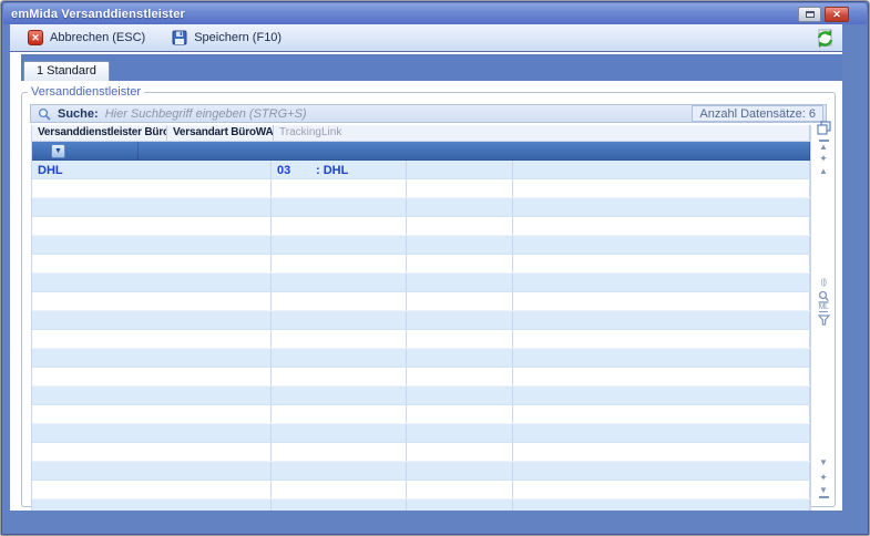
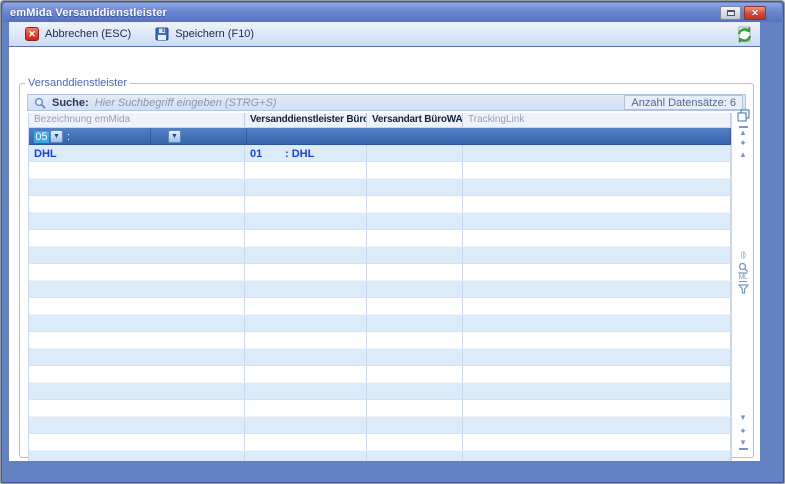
  emMida Versanddienstleister
  ✕
  ✕
  Abbrechen (ESC)
  Speichern (F10)
- 1 Standard
  Versanddienstleister
  Suche:
  Hier Suchbegriff eingeben (STRG+S)
  Anzahl Datensätze: 6
+ Bezeichnung emMida
  Versanddienstleister Büro
  Versandart BüroWA
  TrackingLink
+ 05
+ :
  DHL
- 03
+ 01
  : DHL
  ▲
  ✦
  ▲
  ▼
  ✦
  ▼
